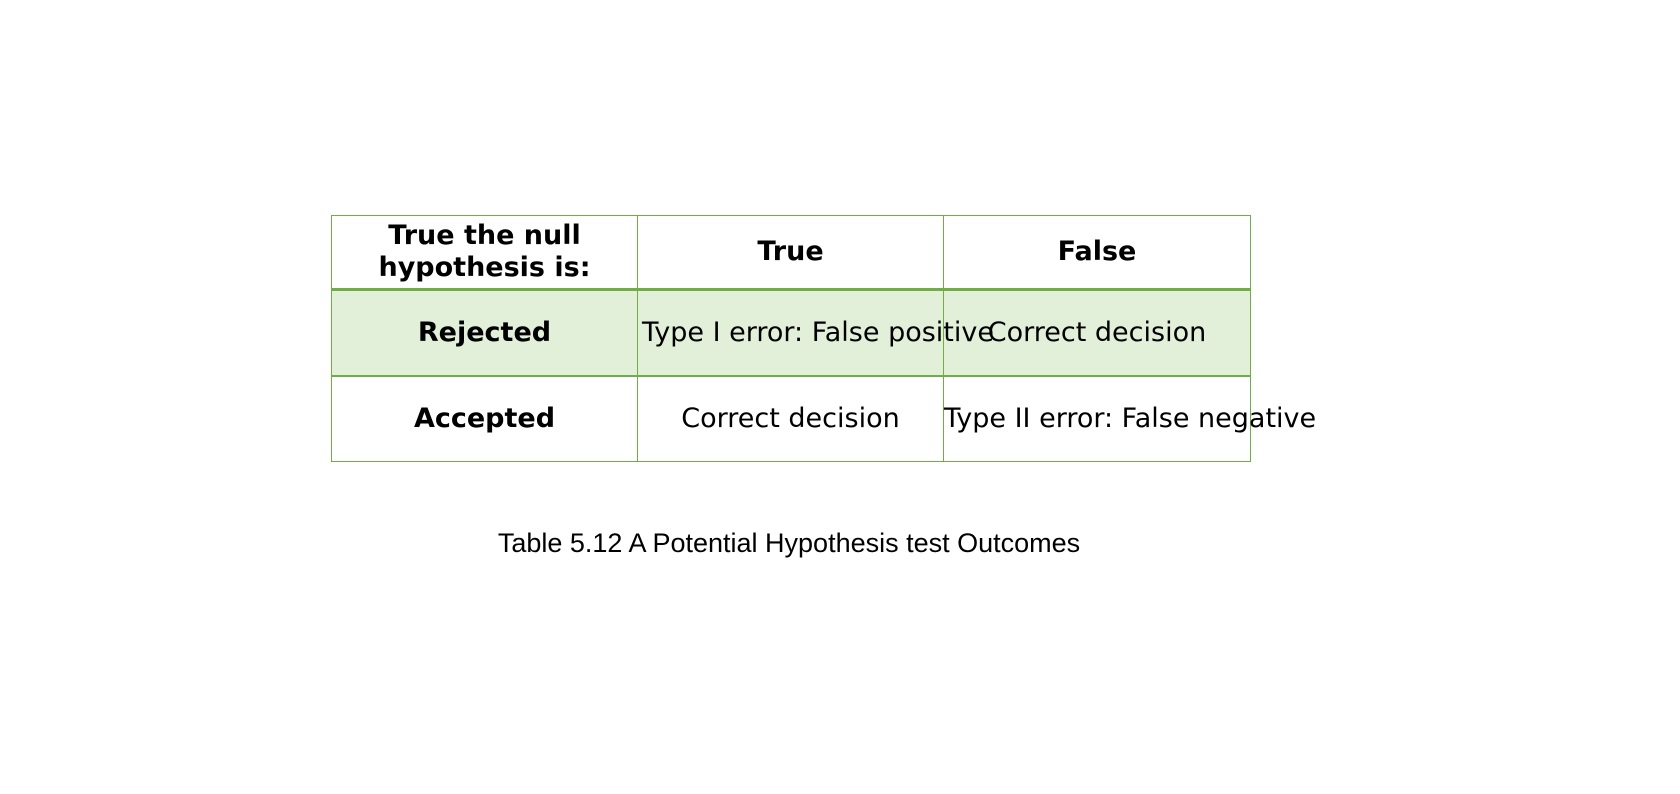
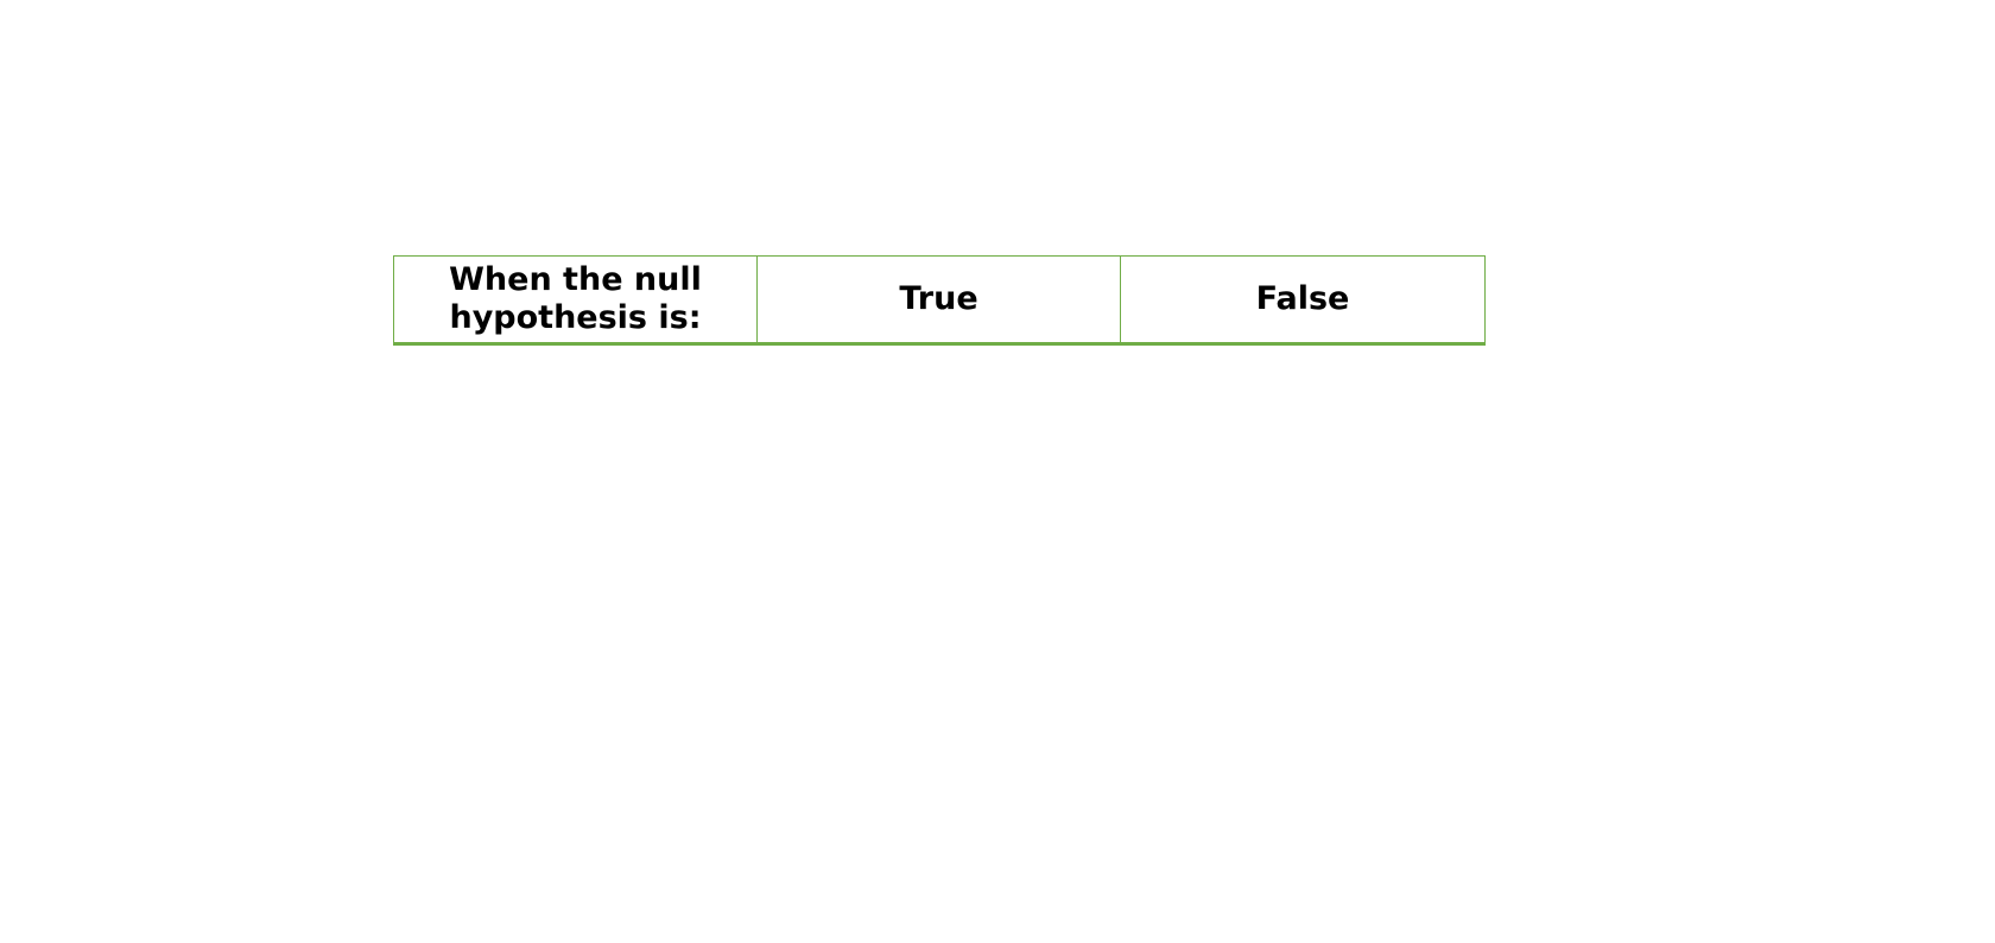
- True the null hypothesis is:	True	False
+ When the null hypothesis is:	True	False
- Rejected	Type I error: False positive	Correct decision
- Accepted	Correct decision	Type II error: False negative
- Table 5.12 A Potential Hypothesis test Outcomes
